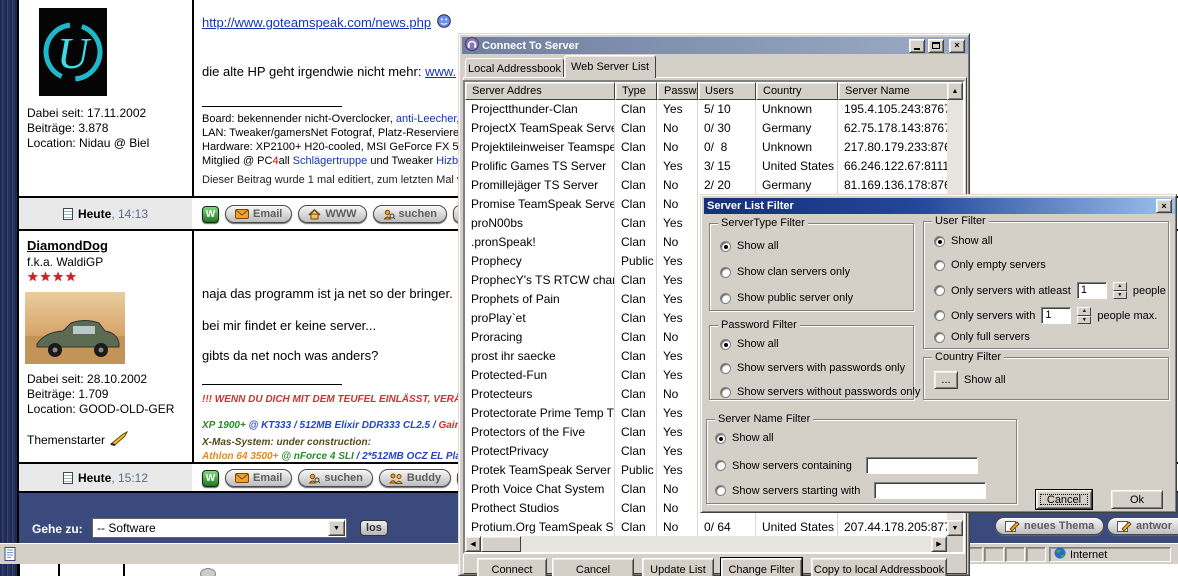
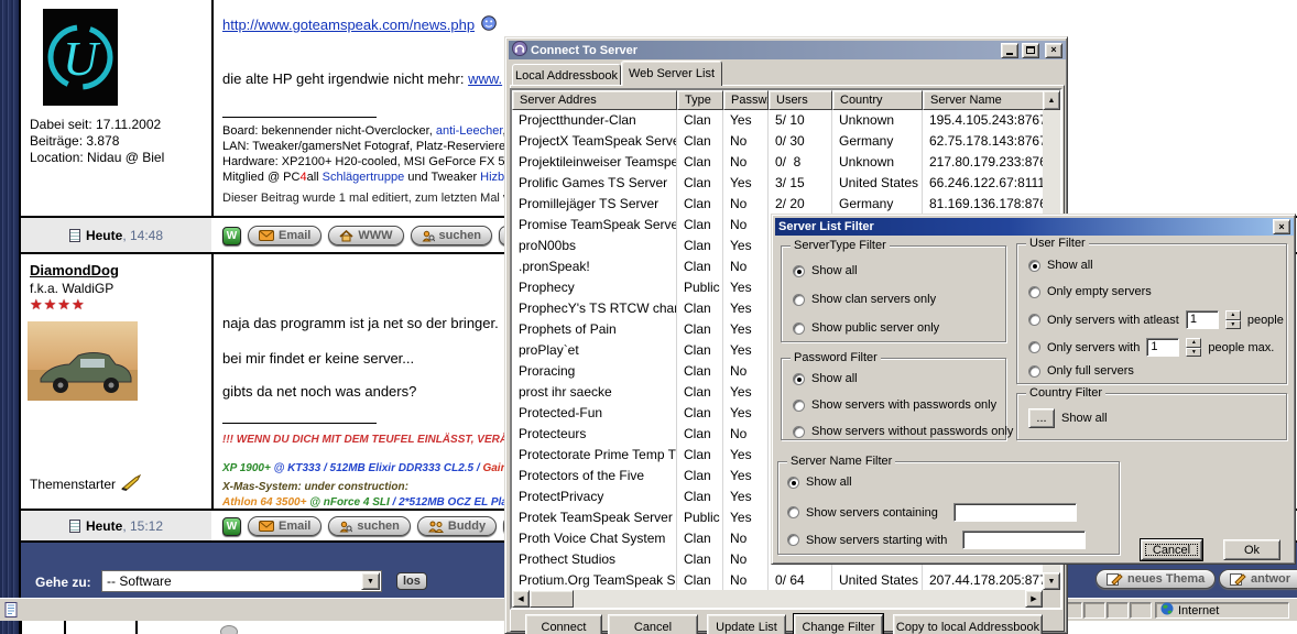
  U
  Dabei seit: 17.11.2002
  Beiträge: 3.878
  Location: Nidau @ Biel
  http://www.goteamspeak.com/news.php
  die alte HP geht irgendwie nicht mehr: www.
  Board: bekennender nicht-Overclocker, anti-Leecher
  LAN: Tweaker/gamersNet Fotograf, Platz-Reserviere
  Hardware: XP2100+ H20-cooled, MSI GeForce FX 5
  Mitglied @ PC4all Schlägertruppe und Tweaker Hizb
  Dieser Beitrag wurde 1 mal editiert, zum letzten Mal
- Heute, 14:13
+ Heute, 14:48
  W
  Email
  WWW
  suchen
  DiamondDog
  f.k.a. WaldiGP
  ★★★★
- Dabei seit: 28.10.2002
- Beiträge: 1.709
- Location: GOOD-OLD-GER
  Themenstarter
  naja das programm ist ja net so der bringer.
  bei mir findet er keine server...
  gibts da net noch was anders?
  !!! WENN DU DICH MIT DEM TEUFEL EINLÄSST, VER
  XP 1900+ @ KT333 / 512MB Elixir DDR333 CL2.5 / Gai
  X-Mas-System: under construction:
  Athlon 64 3500+ @ nForce 4 SLI / 2*512MB OCZ EL Pl
  Heute, 15:12
  W
  Email
  suchen
  Buddy
  Gehe zu:
  -- Software
  los
  neues Thema
  antwor
  Internet
  Connect To Server
  ×
  Local Addressbook
  Web Server List
  Server Addres
  Type
  Passw
  Users
  Country
  Server Name
  Projectthunder-Clan
  Clan
  Yes
  5/ 10
  Unknown
  195.4.105.243:876
  ProjectX TeamSpeak Serve
  Clan
  No
  0/ 30
  Germany
  62.75.178.143:876
  Projektileinweiser Teamspe
  Clan
  No
  0/ 8
  Unknown
  217.80.179.233:87
  Prolific Games TS Server
  Clan
  Yes
  3/ 15
  United States
  66.246.122.67:8111
  Promillejäger TS Server
  Clan
  No
  2/ 20
  Germany
  81.169.136.178:87
  Promise TeamSpeak Serve
  Clan
  No
  proN00bs
  Clan
  Yes
  .pronSpeak!
  Clan
  No
  Prophecy
  Public
  Yes
  ProphecY's TS RTCW cha
  Clan
  Yes
  Prophets of Pain
  Clan
  Yes
  proPlay`et
  Clan
  Yes
  Proracing
  Clan
  No
  prost ihr saecke
  Clan
  Yes
  Protected-Fun
  Clan
  Yes
  Protecteurs
  Clan
  No
  Protectorate Prime Temp T
  Clan
  Yes
  Protectors of the Five
  Clan
  Yes
  ProtectPrivacy
  Clan
  Yes
  Protek TeamSpeak Server
  Public
  Yes
  Proth Voice Chat System
  Clan
  No
  Prothect Studios
  Clan
  No
  Protium.Org TeamSpeak S
  Clan
  No
  0/ 64
  United States
  207.44.178.205:87
  Connect
  Cancel
  Update List
  Change Filter
  Copy to local Addressbook
  Server List Filter
  ×
  ServerType Filter
  Show all
  Show clan servers only
  Show public server only
  User Filter
  Show all
  Only empty servers
  Only servers with atleast
  1
  people
  Only servers with
  1
  people max.
  Only full servers
  Password Filter
  Show all
  Show servers with passwords only
  Show servers without passwords only
  Country Filter
  ...
  Show all
  Server Name Filter
  Show all
  Show servers containing
  Show servers starting with
  Cancel
  Ok
